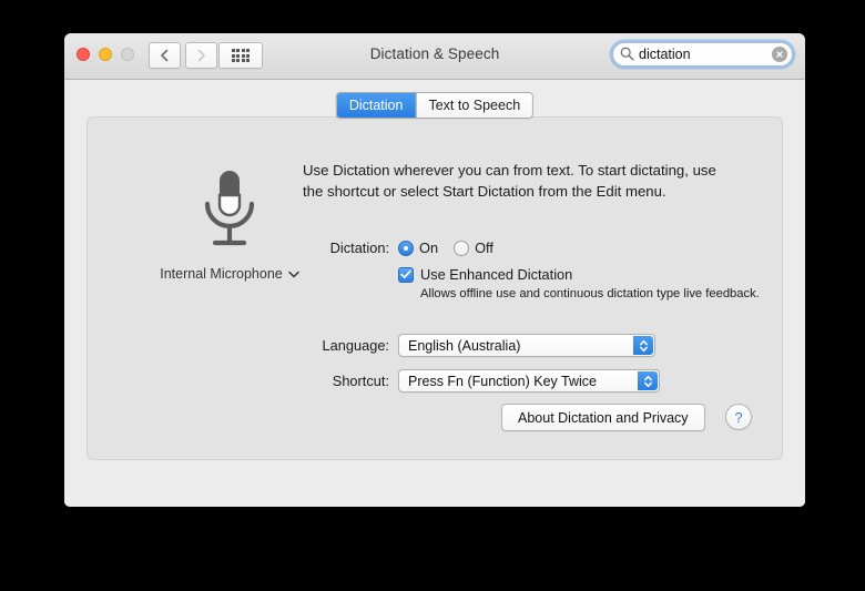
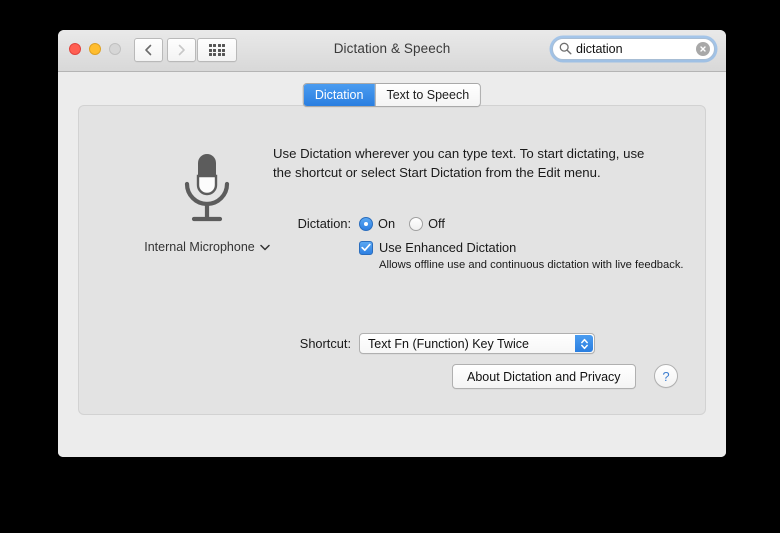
  Dictation & Speech
  dictation
  Dictation
  Text to Speech
  Internal Microphone
- Use Dictation wherever you can from text. To start dictating, use the shortcut or select Start Dictation from the Edit menu.
+ Use Dictation wherever you can type text. To start dictating, use the shortcut or select Start Dictation from the Edit menu.
  Dictation:
  On
  Off
  Use Enhanced Dictation
- Allows offline use and continuous dictation type live feedback.
+ Allows offline use and continuous dictation with live feedback.
- Language:
- English (Australia)
  Shortcut:
- Press Fn (Function) Key Twice
+ Text Fn (Function) Key Twice
  About Dictation and Privacy
  ?
